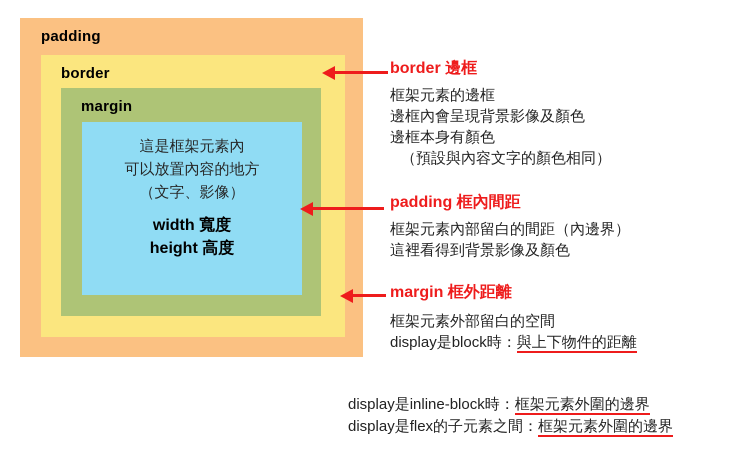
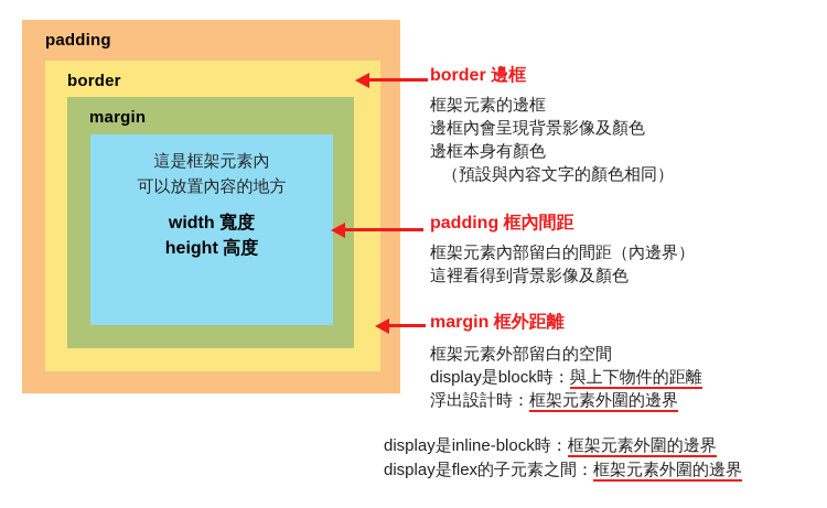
  padding
  border
  margin
  這是框架元素內
  可以放置內容的地方
- （文字、影像）
  width 寬度
  height 高度
  border 邊框
  框架元素的邊框
  邊框內會呈現背景影像及顏色
  邊框本身有顏色
  （預設與內容文字的顏色相同）
  padding 框內間距
  框架元素內部留白的間距（內邊界）
  這裡看得到背景影像及顏色
  margin 框外距離
  框架元素外部留白的空間
  display是block時：與上下物件的距離
+ 浮出設計時：框架元素外圍的邊界
  display是inline-block時：框架元素外圍的邊界
  display是flex的子元素之間：框架元素外圍的邊界
